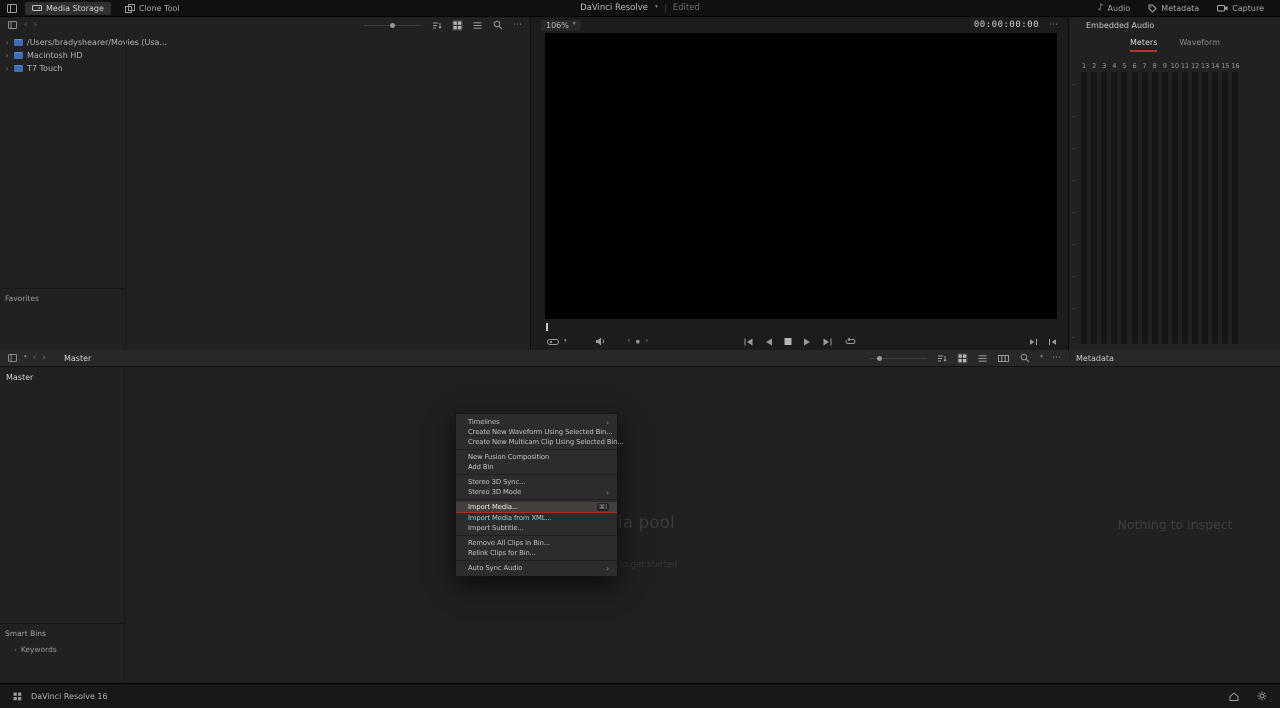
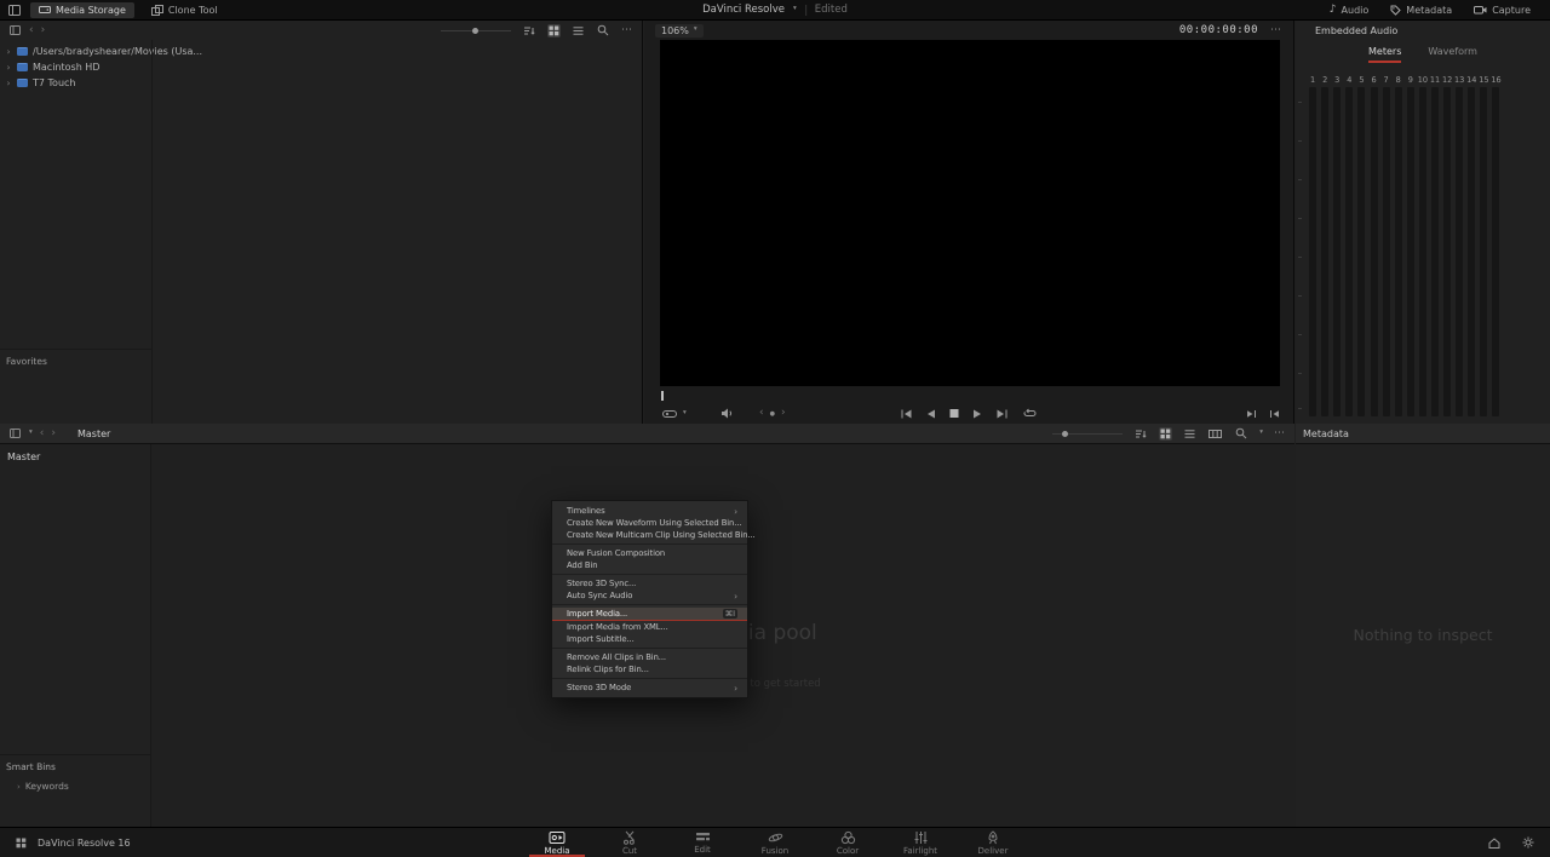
  Media Storage
  Clone Tool
  DaVinci Resolve
  Edited
  ♪
  Audio
  Metadata
  Capture
  ‹
  ›
  ⋯
  ›
  /Users/bradyshearer/Moies (Usa...
  ›
  Macintosh HD
  ›
  T7 Touch
  Favorites
  106%
  00:00:00:00
  ⋯
  ‹
  ›
  Embedded Audio
  Meters
  Waveform
  1
  2
  3
  4
  5
  6
  7
  8
  9
  10
  11
  12
  13
  14
  15
  16
  ‹
  ›
  Master
  ⋯
  Metadata
  Master
  Smart Bins
  ›
  Keywords
  Nothing to inspect
  Timelines
  ›
  Create New Waveform Using Selected Bin...
  Create New Multicam Clip Using Selected Bin...
  New Fusion Composition
  Add Bin
  Stereo 3D Sync...
- Stereo 3D Mode
+ Auto Sync Audio
  ›
  Import Media...
  ⌘I
  Import Media from XML...
  Import Subtitle...
  Remove All Clips in Bin...
  Relink Clips for Bin...
- Auto Sync Audio
+ Stereo 3D Mode
  ›
  DaVinci Resolve 16
+ Media
+ Cut
+ Edit
+ Fusion
+ Color
+ Fairlight
+ Deliver
